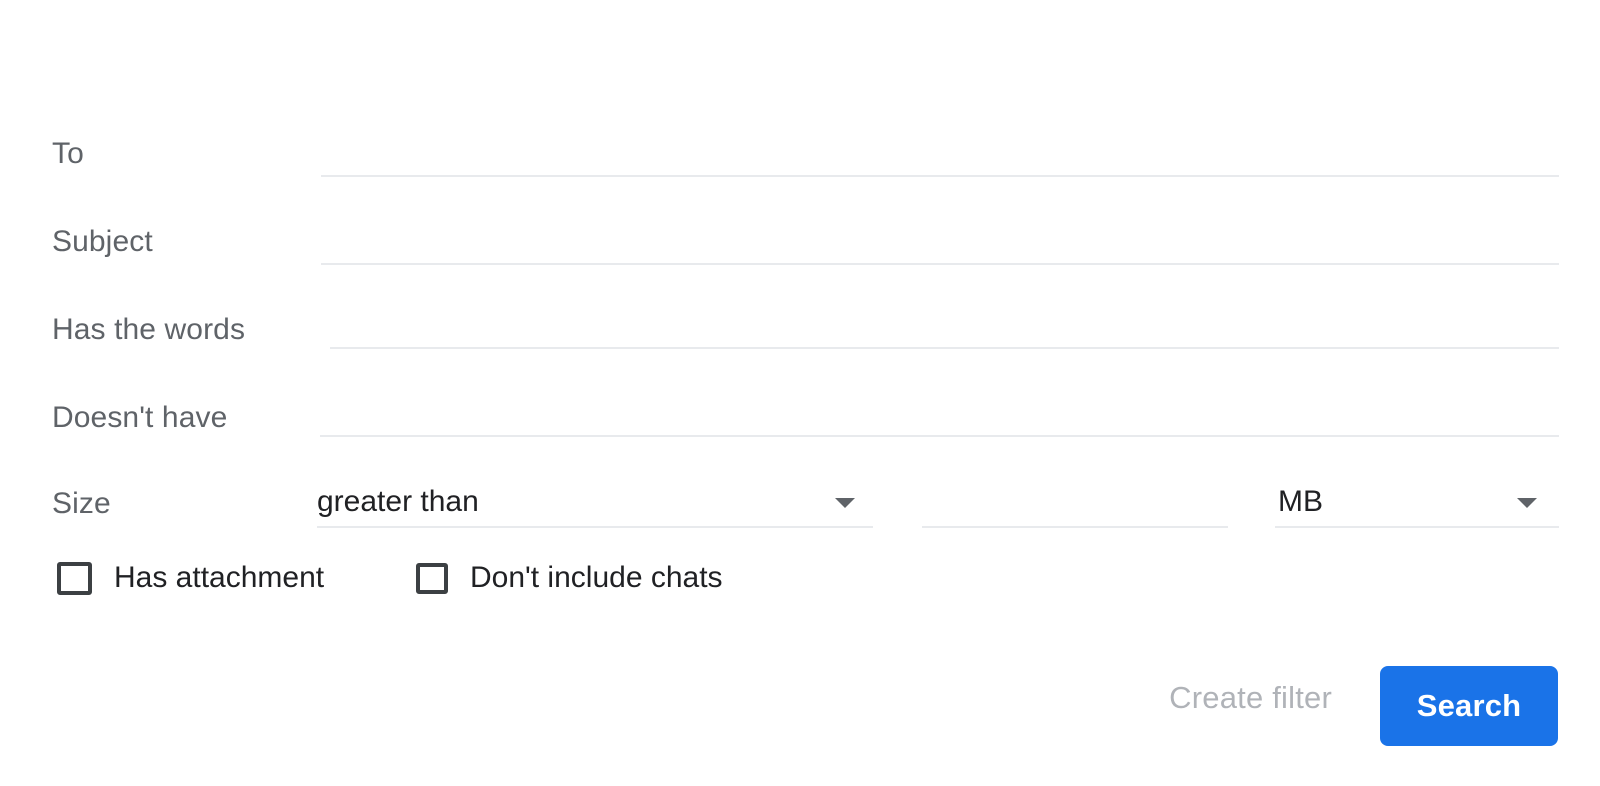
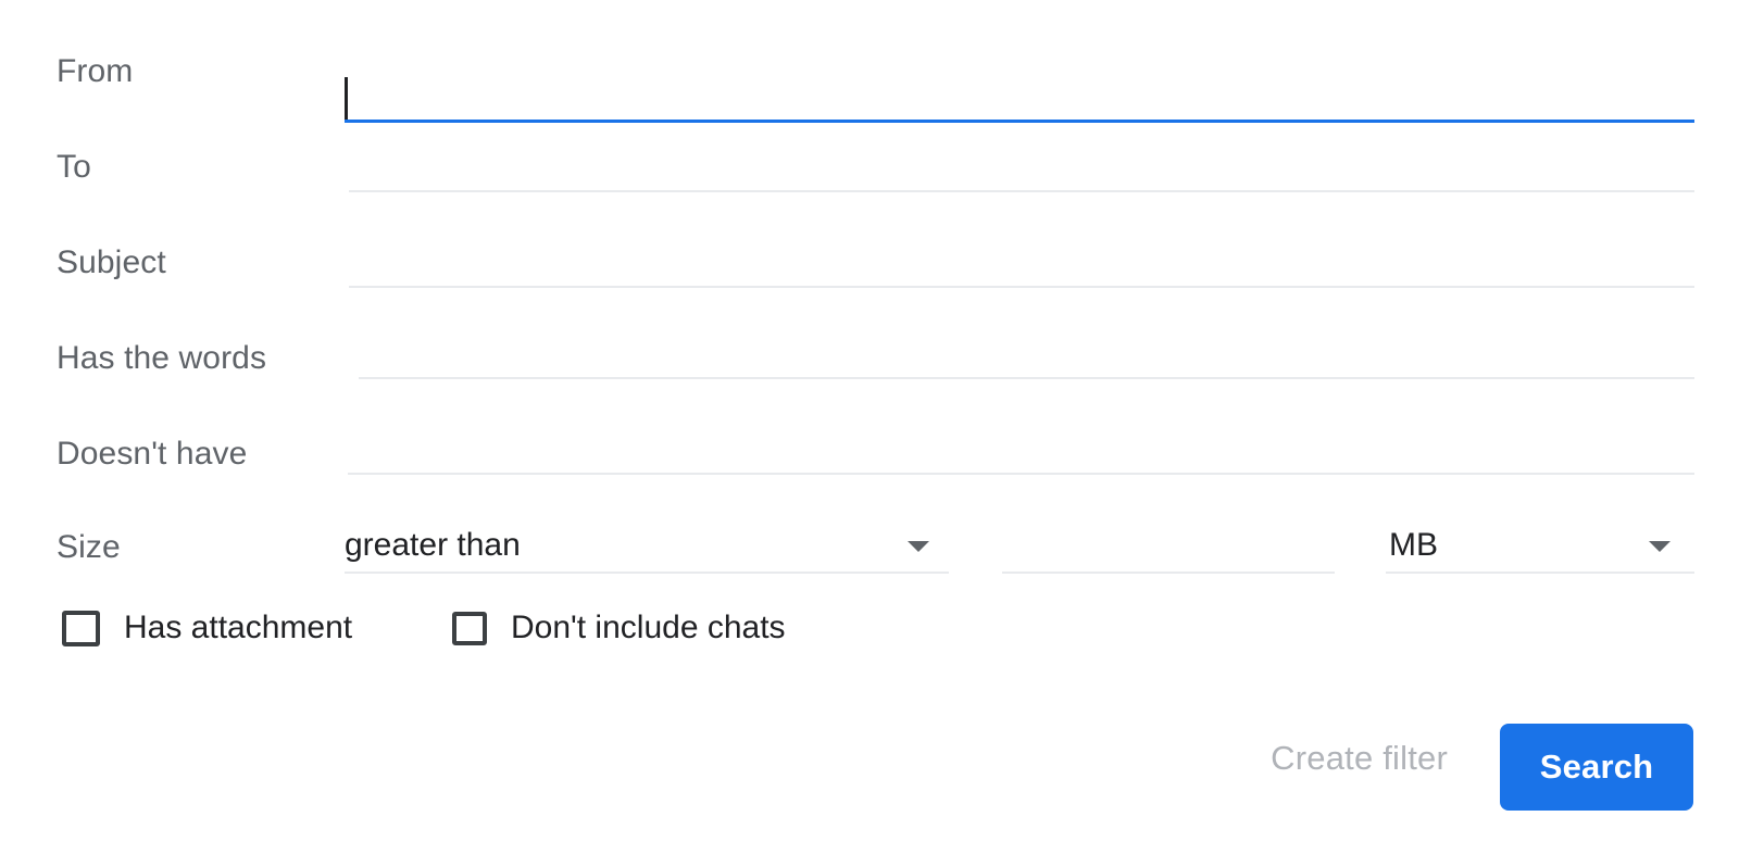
+ From
  To
  Subject
  Has the words
  Doesn't have
  Size
  greater than
  MB
  Has attachment
  Don't include chats
  Create filter
  Search
